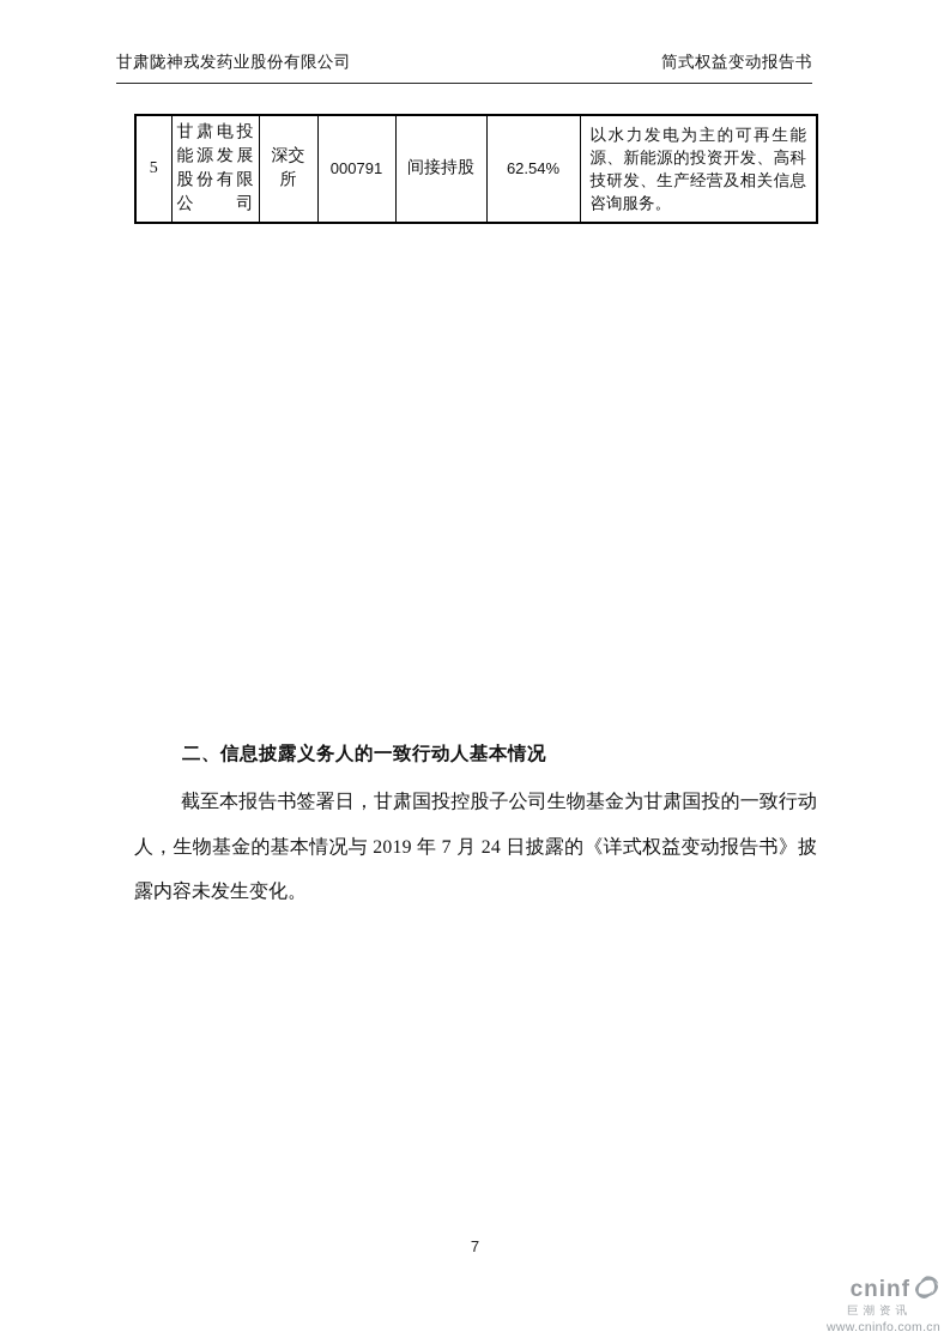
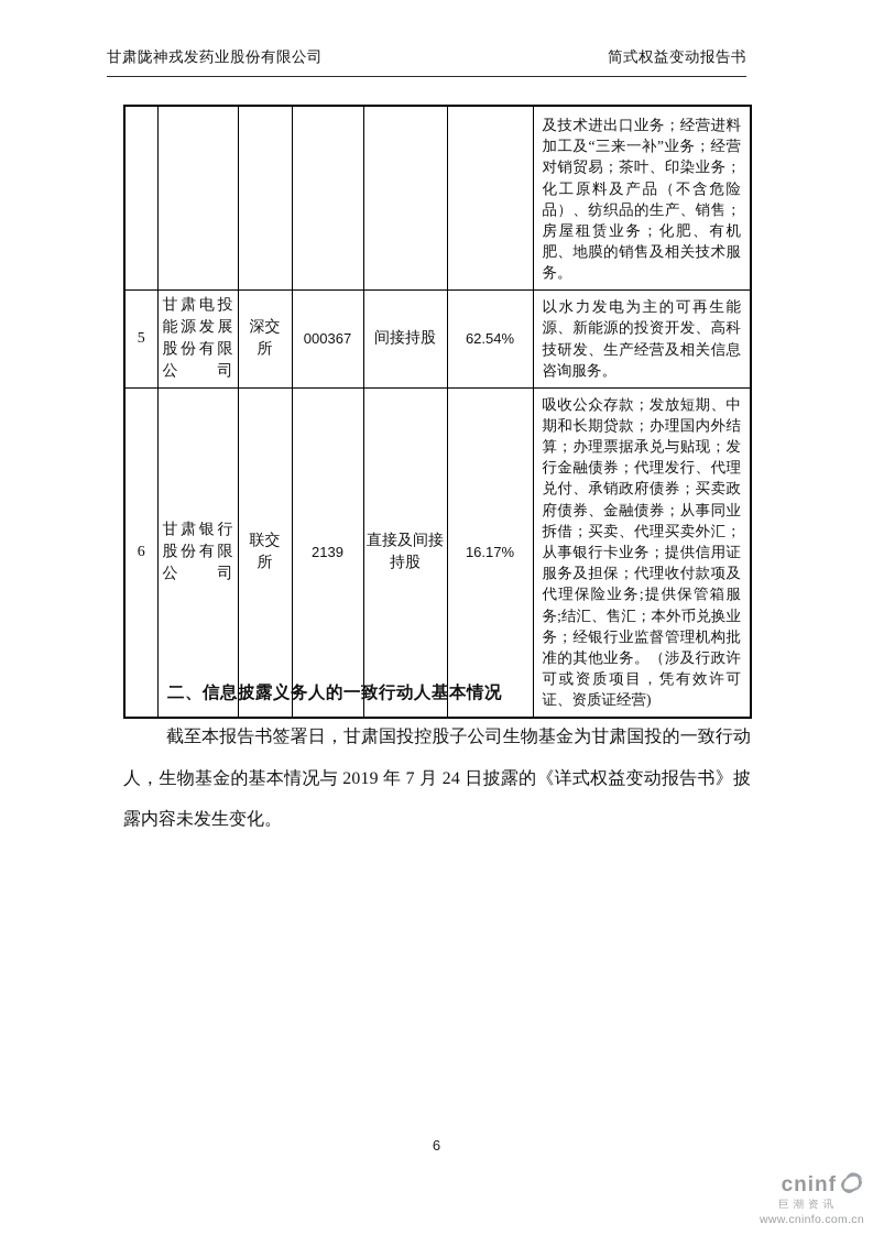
  甘肃陇神戎发药业股份有限公司
  简式权益变动报告书
+ 						及技术进出口业务；经营进料加工及“三来一补”业务；经营对销贸易；茶叶、印染业务；化工原料及产品（不含危险品）、纺织品的生产、销售；房屋租赁业务；化肥、有机肥、地膜的销售及相关技术服务。
- 5	甘肃电投能源发展股份有限公司	深交所	000791	间接持股	62.54%	以水力发电为主的可再生能源、新能源的投资开发、高科技研发、生产经营及相关信息咨询服务。
+ 5	甘肃电投能源发展股份有限公司	深交所	000367	间接持股	62.54%	以水力发电为主的可再生能源、新能源的投资开发、高科技研发、生产经营及相关信息咨询服务。
+ 6	甘肃银行股份有限公司	联交所	2139	直接及间接持股	16.17%	吸收公众存款；发放短期、中期和长期贷款；办理国内外结算；办理票据承兑与贴现；发行金融债券；代理发行、代理兑付、承销政府债券；买卖政府债券、金融债券；从事同业拆借；买卖、代理买卖外汇；从事银行卡业务；提供信用证服务及担保；代理收付款项及代理保险业务;提供保管箱服务;结汇、售汇；本外币兑换业务；经银行业监督管理机构批准的其他业务。（涉及行政许可或资质项目，凭有效许可证、资质证经营)
  二、信息披露义务人的一致行动人基本情况
  截至本报告书签署日，甘肃国投控股子公司生物基金为甘肃国投的一致行动人，生物基金的基本情况与 2019 年 7 月 24 日披露的《详式权益变动报告书》披露内容未发生变化。
- 7
+ 6
  cninf
  巨潮资讯
  www.cninfo.com.cn
